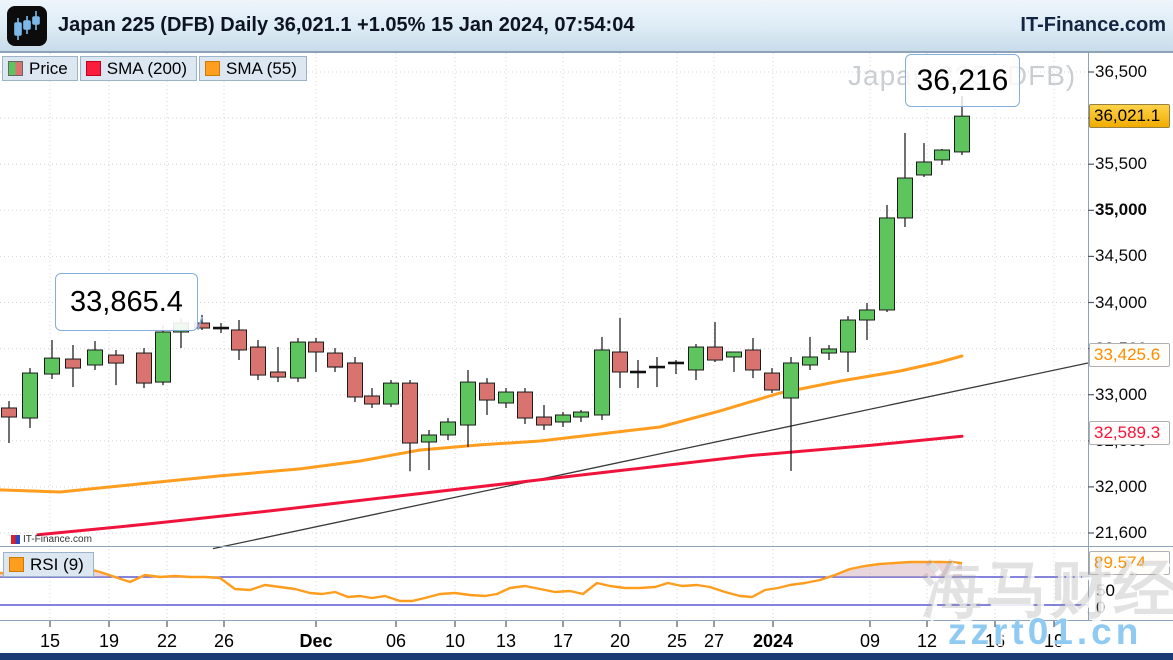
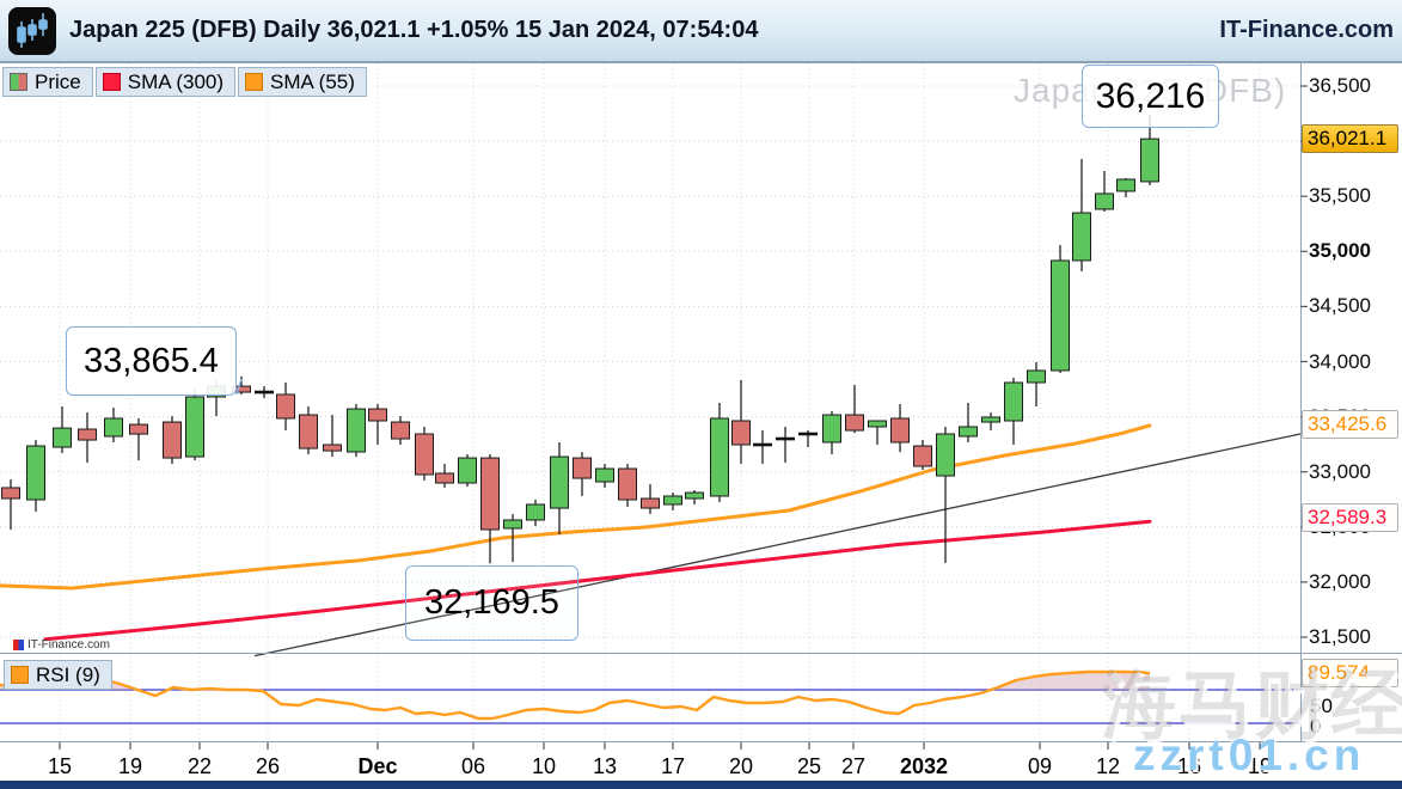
  Japan 225 (DFB) Daily 36,021.1 +1.05% 15 Jan 2024, 07:54:04
  IT-Finance.com
  Price
- SMA (200)
+ SMA (300)
  SMA (55)
  RSI (9)
  Japan 225 (DFB)
  36,216
  33,865.4
+ 32,169.5
  IT-Finance.com
  89.574
  海马财经
  zzrt01.cn
  36,500
  35,500
  35,000
  34,500
  34,000
  33,000
  32,000
- 21,600
+ 31,500
  36,021.1
  33,425.6
  32,589.3
  15
  19
  22
  26
  Dec
  06
  10
  13
  17
  20
  25
  27
- 2024
+ 2032
  09
  12
  16
  19
  50
  0
